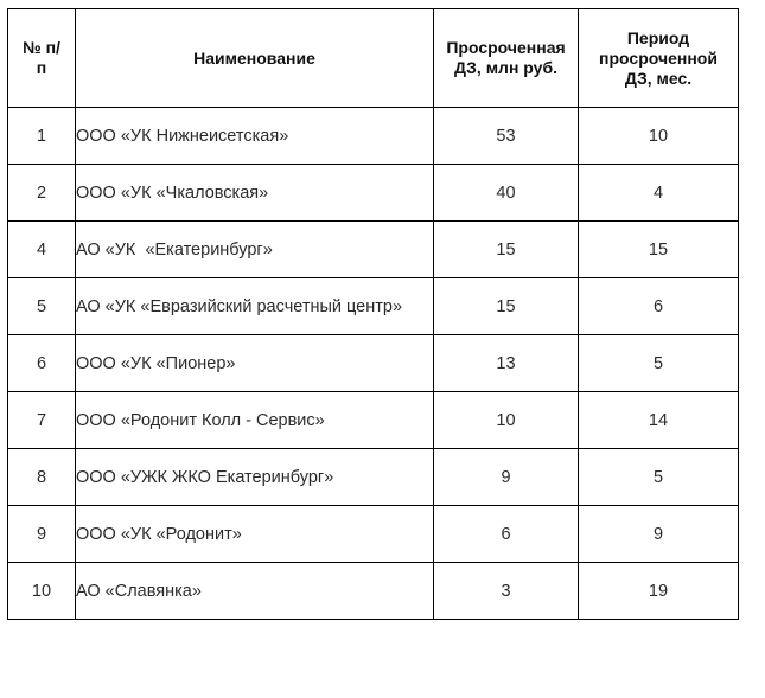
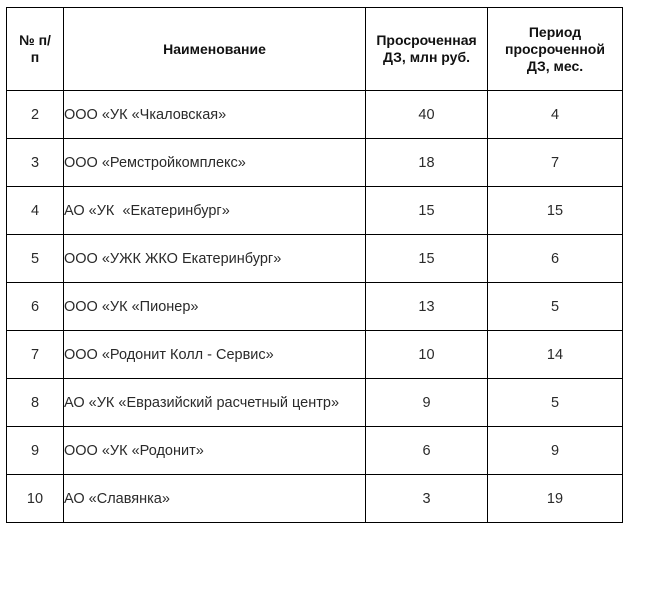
  № п/ п	Наименование	Просроченная ДЗ, млн руб.	Период просроченной ДЗ, мес.
- 1	ООО «УК Нижнеисетская»	53	10
  2	ООО «УК «Чкаловская»	40	4
+ 3	ООО «Ремстройкомплекс»	18	7
  4	АО «УК «Екатеринбург»	15	15
- 5	АО «УК «Евразийский расчетный центр»	15	6
+ 5	ООО «УЖК ЖКО Екатеринбург»	15	6
  6	ООО «УК «Пионер»	13	5
  7	ООО «Родонит Колл - Сервис»	10	14
- 8	ООО «УЖК ЖКО Екатеринбург»	9	5
+ 8	АО «УК «Евразийский расчетный центр»	9	5
  9	ООО «УК «Родонит»	6	9
  10	АО «Славянка»	3	19
